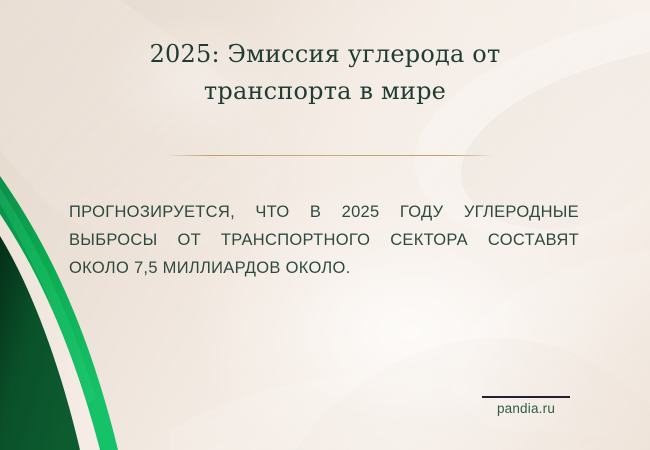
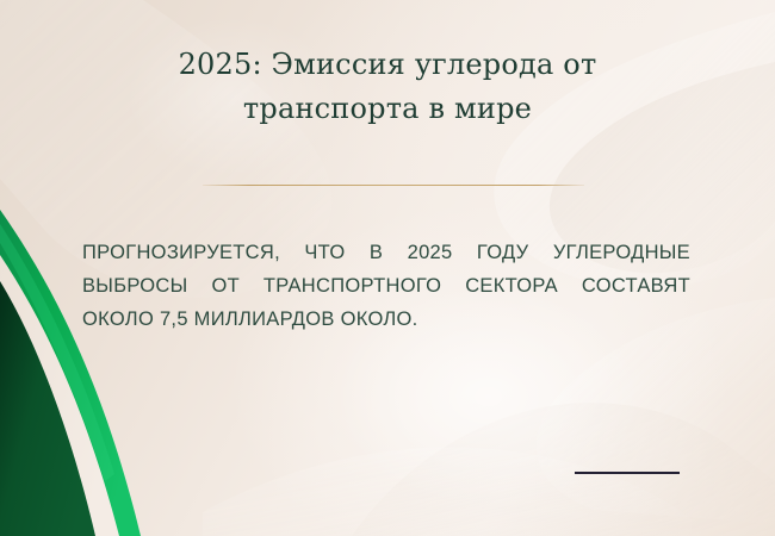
  2025: Эмиссия углерода от транспорта в мире
  ПРОГНОЗИРУЕТСЯ, ЧТО В 2025 ГОДУ УГЛЕРОДНЫЕ ВЫБРОСЫ ОТ ТРАНСПОРТНОГО СЕКТОРА СОСТАВЯТ ОКОЛО 7,5 МИЛЛИАРДОВ ОКОЛО.
- pandia.ru
